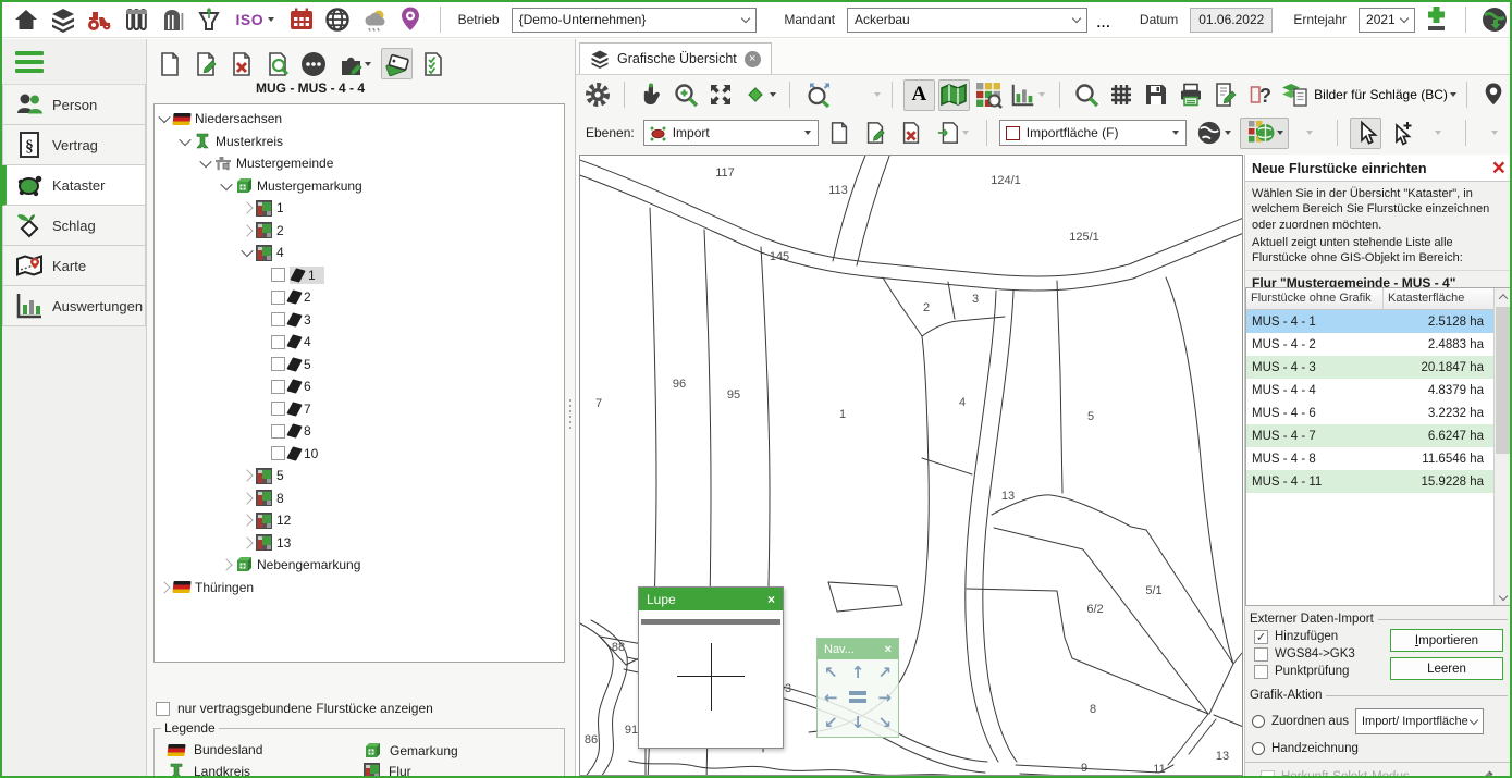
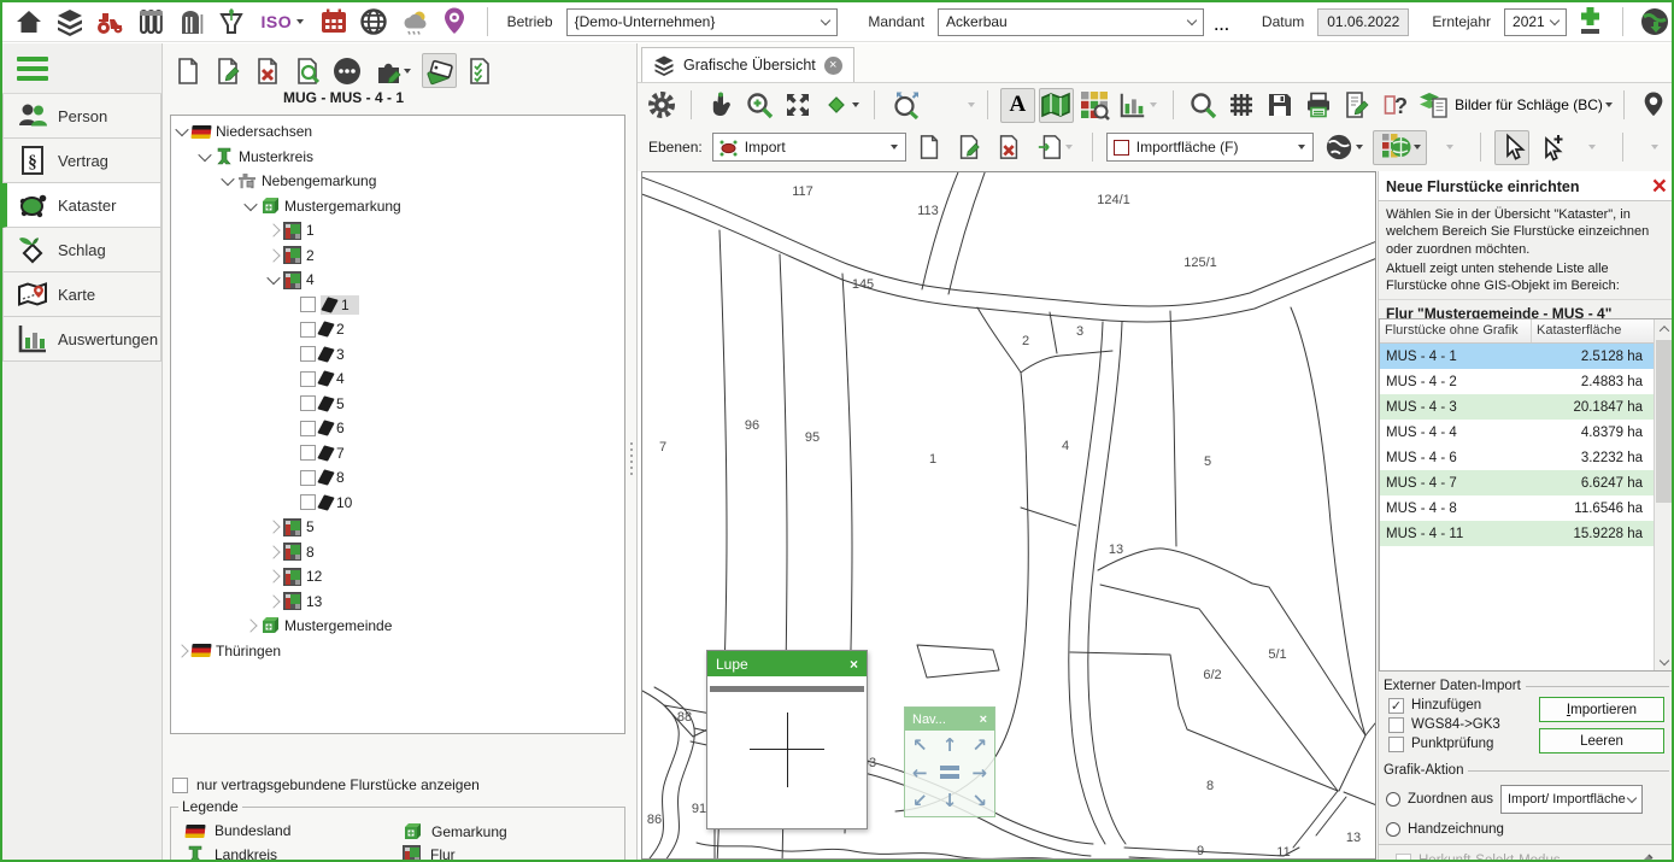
  ISO
  Betrieb
  {Demo-Unternehmen}
  Mandant
  Ackerbau
  ...
  Datum
  01.06.2022
  Erntejahr
  2021
  Person
  §
  Vertrag
  Kataster
  Schlag
  Karte
  Auswertungen
- MUG - MUS - 4 - 4
+ MUG - MUS - 4 - 1
  Niedersachsen
  Musterkreis
- Mustergemeinde
+ Nebengemarkung
  Mustergemarkung
  1
  2
  4
  1
  2
  3
  4
  5
  6
  7
  8
  10
  5
  8
  12
  13
- Nebengemarkung
+ Mustergemeinde
  Thüringen
  nur vertragsgebundene Flurstücke anzeigen
  Legende
  Bundesland
  Landkreis
  Gemarkung
  Flur
  Grafische Übersicht
  ×
  A
  ?
  Bilder für Schläge (BC)
  Ebenen:
  Import
  Importfläche (F)
  117
  113
  124/1
  125/1
  145
  7
  96
  95
  1
  2
  3
  4
  5
  13
  5/1
  6/2
  8
  9
  13
  11
  88
  91
  86
  Lupe
  ×
  Nav...
  ×
  ↖
  ↑
  ↗
  ←
  →
  ↙
  ↓
  ↘
  Neue Flurstücke einrichten
  ×
  Wählen Sie in der Übersicht "Kataster", in welchem Bereich Sie Flurstücke einzeichnen oder zuordnen möchten.
  Aktuell zeigt unten stehende Liste alle Flurstücke ohne GIS-Objekt im Bereich:
  Flur "Mustergemeinde - MUS - 4"
  Flurstücke ohne Grafik
  Katasterfläche
  MUS - 4 - 1
  2.5128 ha
  MUS - 4 - 2
  2.4883 ha
  MUS - 4 - 3
  20.1847 ha
  MUS - 4 - 4
  4.8379 ha
  MUS - 4 - 6
  3.2232 ha
  MUS - 4 - 7
  6.6247 ha
  MUS - 4 - 8
  11.6546 ha
  MUS - 4 - 11
  15.9228 ha
  Externer Daten-Import
  Hinzufügen
  WGS84->GK3
  Punktprüfung
  Importieren
  Leeren
  Grafik-Aktion
  Zuordnen aus
  Import/ Importfläche
  Handzeichnung
